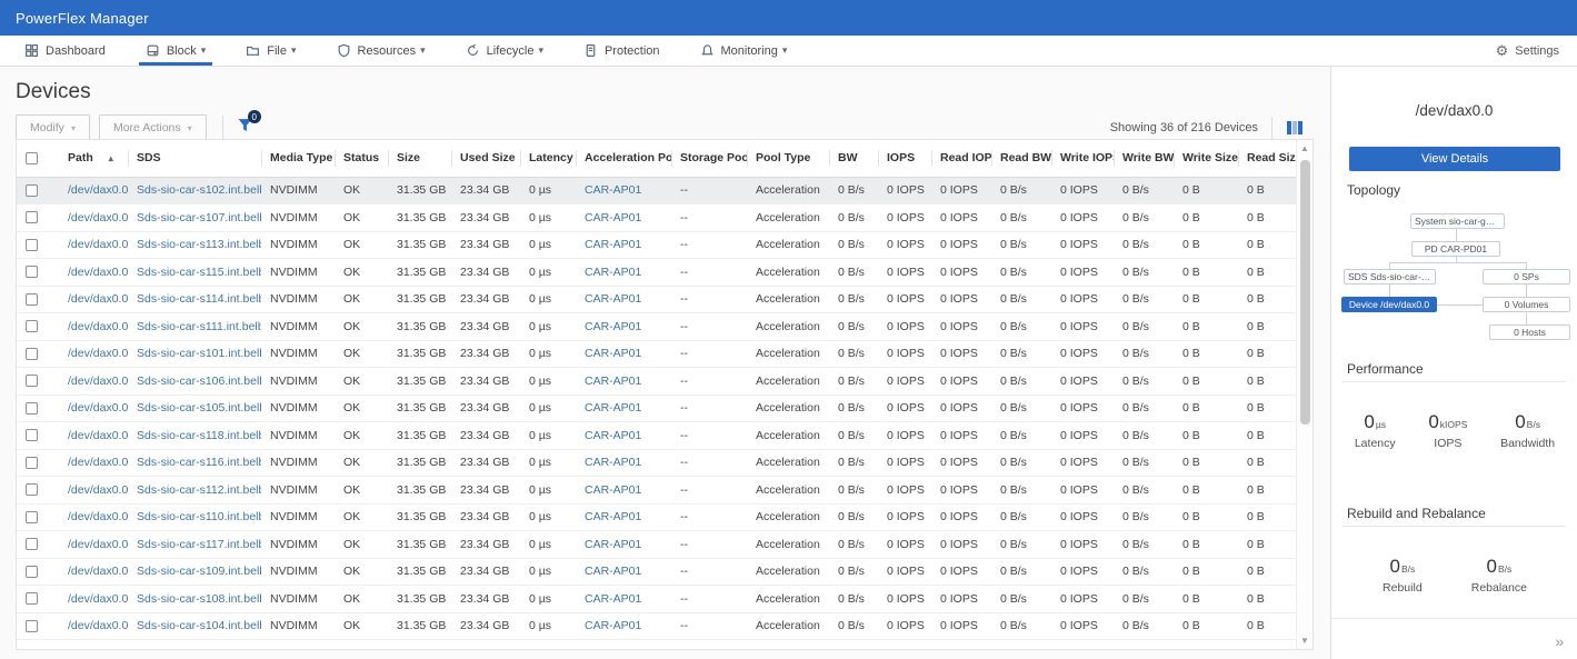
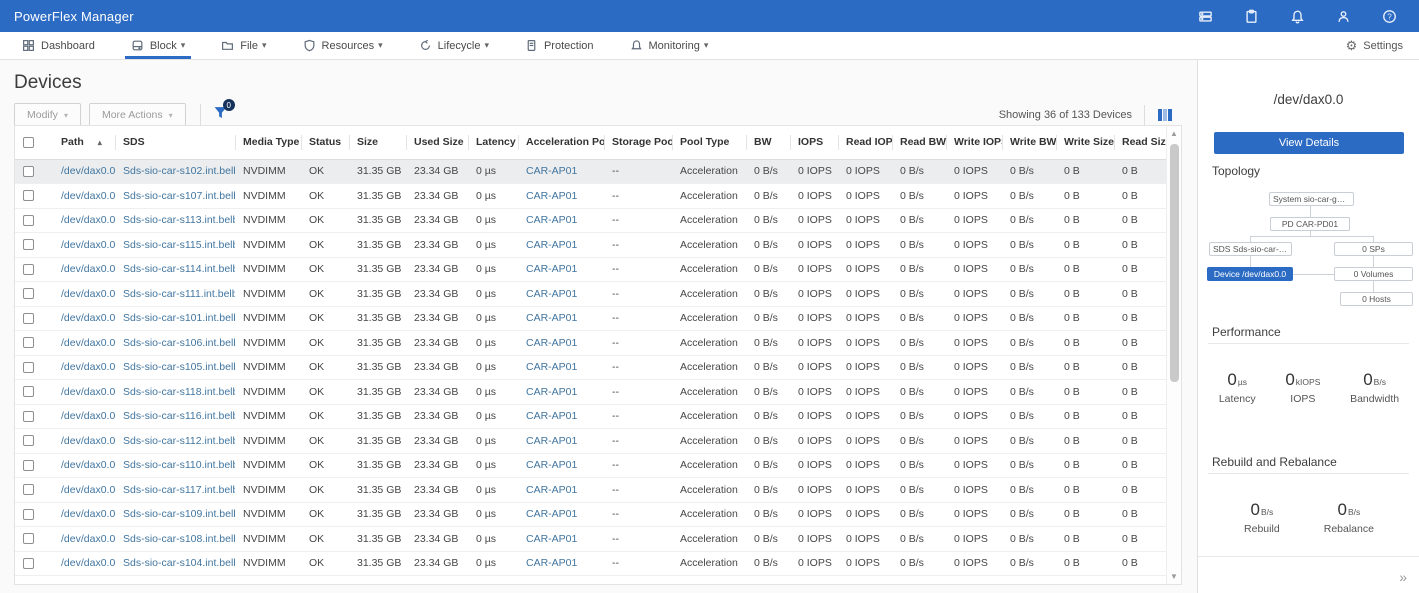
  PowerFlex Manager
+ ?
  Dashboard
  Block
  ▾
  File
  ▾
  Resources
  ▾
  Lifecycle
  ▾
  Protection
  Monitoring
  ▾
  ⚙
  Settings
  Devices
  Modify
  ▾
  More Actions
  ▾
  0
- Showing 36 of 216 Devices
+ Showing 36 of 133 Devices
  	Path ▴	SDS	Media Type	Status	Size	Used Size	Latency	Acceleration Po	Storage Poo	Pool Type	BW	IOPS	Read IOP	Read BW	Write IOP	Write BW	Write Size	Read Siz
  	/dev/dax0.0	Sds-sio-car-s102.int.bel	NVDIMM	OK	31.35 GB	23.34 GB	0 µs	CAR-AP01	--	Acceleration	0 B/s	0 IOPS	0 IOPS	0 B/s	0 IOPS	0 B/s	0 B	0 B
  	/dev/dax0.0	Sds-sio-car-s107.int.bel	NVDIMM	OK	31.35 GB	23.34 GB	0 µs	CAR-AP01	--	Acceleration	0 B/s	0 IOPS	0 IOPS	0 B/s	0 IOPS	0 B/s	0 B	0 B
  	/dev/dax0.0	Sds-sio-car-s113.int.bel	NVDIMM	OK	31.35 GB	23.34 GB	0 µs	CAR-AP01	--	Acceleration	0 B/s	0 IOPS	0 IOPS	0 B/s	0 IOPS	0 B/s	0 B	0 B
  	/dev/dax0.0	Sds-sio-car-s115.int.bel	NVDIMM	OK	31.35 GB	23.34 GB	0 µs	CAR-AP01	--	Acceleration	0 B/s	0 IOPS	0 IOPS	0 B/s	0 IOPS	0 B/s	0 B	0 B
  	/dev/dax0.0	Sds-sio-car-s114.int.bel	NVDIMM	OK	31.35 GB	23.34 GB	0 µs	CAR-AP01	--	Acceleration	0 B/s	0 IOPS	0 IOPS	0 B/s	0 IOPS	0 B/s	0 B	0 B
  	/dev/dax0.0	Sds-sio-car-s111.int.belb	NVDIMM	OK	31.35 GB	23.34 GB	0 µs	CAR-AP01	--	Acceleration	0 B/s	0 IOPS	0 IOPS	0 B/s	0 IOPS	0 B/s	0 B	0 B
  	/dev/dax0.0	Sds-sio-car-s101.int.bel	NVDIMM	OK	31.35 GB	23.34 GB	0 µs	CAR-AP01	--	Acceleration	0 B/s	0 IOPS	0 IOPS	0 B/s	0 IOPS	0 B/s	0 B	0 B
  	/dev/dax0.0	Sds-sio-car-s106.int.bel	NVDIMM	OK	31.35 GB	23.34 GB	0 µs	CAR-AP01	--	Acceleration	0 B/s	0 IOPS	0 IOPS	0 B/s	0 IOPS	0 B/s	0 B	0 B
  	/dev/dax0.0	Sds-sio-car-s105.int.bel	NVDIMM	OK	31.35 GB	23.34 GB	0 µs	CAR-AP01	--	Acceleration	0 B/s	0 IOPS	0 IOPS	0 B/s	0 IOPS	0 B/s	0 B	0 B
  	/dev/dax0.0	Sds-sio-car-s118.int.bel	NVDIMM	OK	31.35 GB	23.34 GB	0 µs	CAR-AP01	--	Acceleration	0 B/s	0 IOPS	0 IOPS	0 B/s	0 IOPS	0 B/s	0 B	0 B
  	/dev/dax0.0	Sds-sio-car-s116.int.bel	NVDIMM	OK	31.35 GB	23.34 GB	0 µs	CAR-AP01	--	Acceleration	0 B/s	0 IOPS	0 IOPS	0 B/s	0 IOPS	0 B/s	0 B	0 B
  	/dev/dax0.0	Sds-sio-car-s112.int.bel	NVDIMM	OK	31.35 GB	23.34 GB	0 µs	CAR-AP01	--	Acceleration	0 B/s	0 IOPS	0 IOPS	0 B/s	0 IOPS	0 B/s	0 B	0 B
  	/dev/dax0.0	Sds-sio-car-s110.int.bel	NVDIMM	OK	31.35 GB	23.34 GB	0 µs	CAR-AP01	--	Acceleration	0 B/s	0 IOPS	0 IOPS	0 B/s	0 IOPS	0 B/s	0 B	0 B
  	/dev/dax0.0	Sds-sio-car-s117.int.bel	NVDIMM	OK	31.35 GB	23.34 GB	0 µs	CAR-AP01	--	Acceleration	0 B/s	0 IOPS	0 IOPS	0 B/s	0 IOPS	0 B/s	0 B	0 B
  	/dev/dax0.0	Sds-sio-car-s109.int.bel	NVDIMM	OK	31.35 GB	23.34 GB	0 µs	CAR-AP01	--	Acceleration	0 B/s	0 IOPS	0 IOPS	0 B/s	0 IOPS	0 B/s	0 B	0 B
  	/dev/dax0.0	Sds-sio-car-s108.int.bel	NVDIMM	OK	31.35 GB	23.34 GB	0 µs	CAR-AP01	--	Acceleration	0 B/s	0 IOPS	0 IOPS	0 B/s	0 IOPS	0 B/s	0 B	0 B
  	/dev/dax0.0	Sds-sio-car-s104.int.bel	NVDIMM	OK	31.35 GB	23.34 GB	0 µs	CAR-AP01	--	Acceleration	0 B/s	0 IOPS	0 IOPS	0 B/s	0 IOPS	0 B/s	0 B	0 B
  ▲
  ▼
  /dev/dax0.0
  View Details
  Topology
  System sio-car-gw-1
  PD CAR-PD01
  SDS Sds-sio-car-s10
  0 SPs
  Device /dev/dax0.0
  0 Volumes
  0 Hosts
  Performance
  0µs
  Latency
  0kIOPS
  IOPS
  0B/s
  Bandwidth
  Rebuild and Rebalance
  0B/s
  Rebuild
  0B/s
  Rebalance
  »
